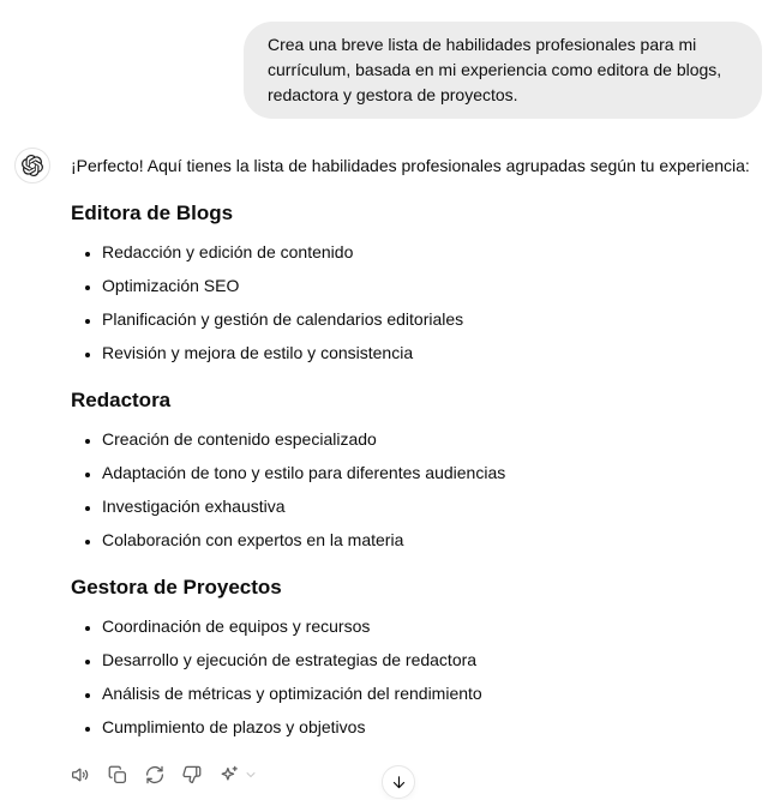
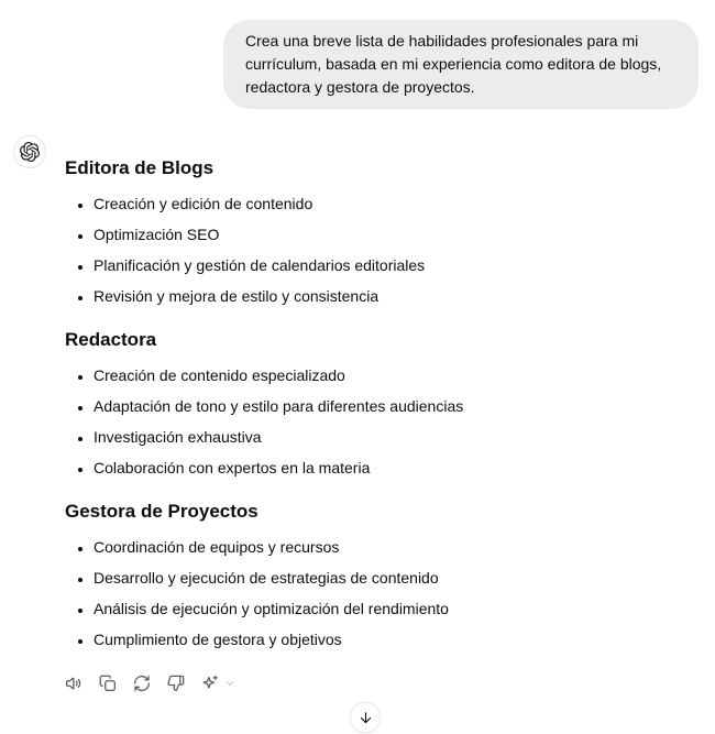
  Crea una breve lista de habilidades profesionales para mi currículum, basada en mi experiencia como editora de blogs, redactora y gestora de proyectos.
- ¡Perfecto! Aquí tienes la lista de habilidades profesionales agrupadas según tu experiencia:
  Editora de Blogs
- Redacción y edición de contenido
+ Creación y edición de contenido
  Optimización SEO
  Planificación y gestión de calendarios editoriales
  Revisión y mejora de estilo y consistencia
  Redactora
  Creación de contenido especializado
  Adaptación de tono y estilo para diferentes audiencias
  Investigación exhaustiva
  Colaboración con expertos en la materia
  Gestora de Proyectos
  Coordinación de equipos y recursos
- Desarrollo y ejecución de estrategias de redactora
+ Desarrollo y ejecución de estrategias de contenido
- Análisis de métricas y optimización del rendimiento
+ Análisis de ejecución y optimización del rendimiento
- Cumplimiento de plazos y objetivos
+ Cumplimiento de gestora y objetivos
